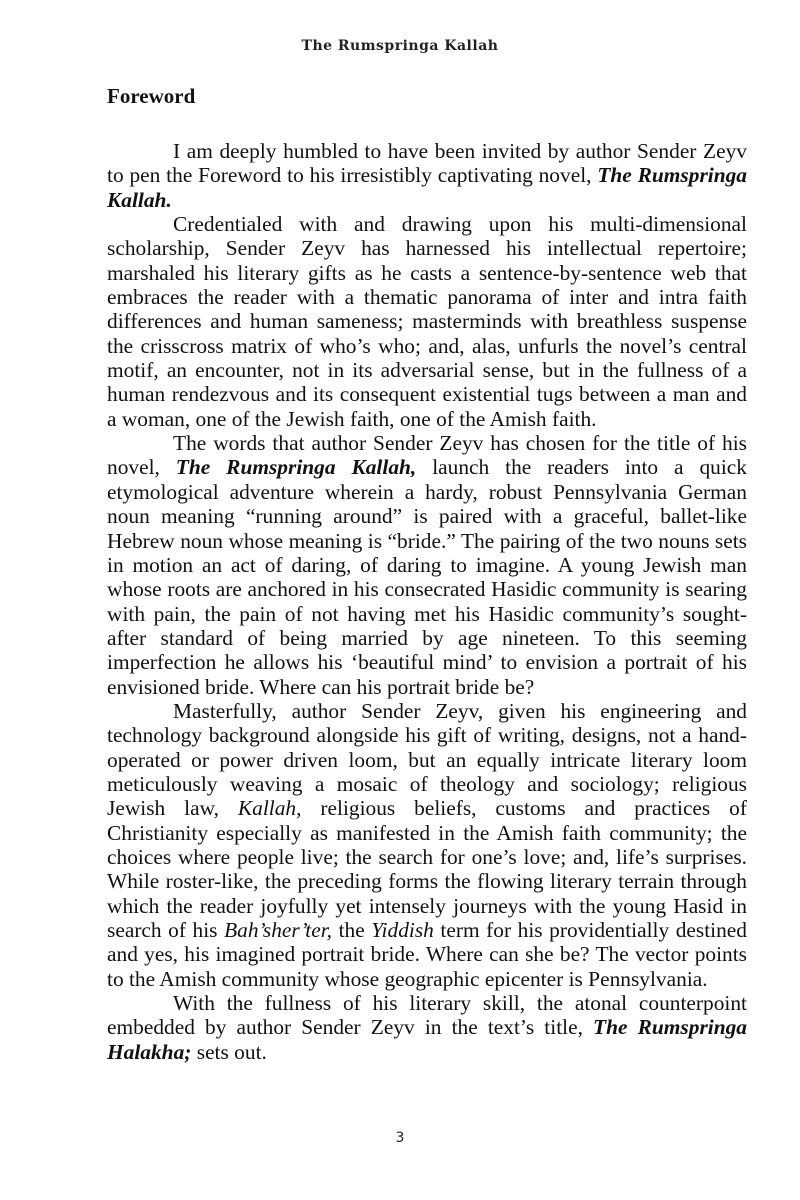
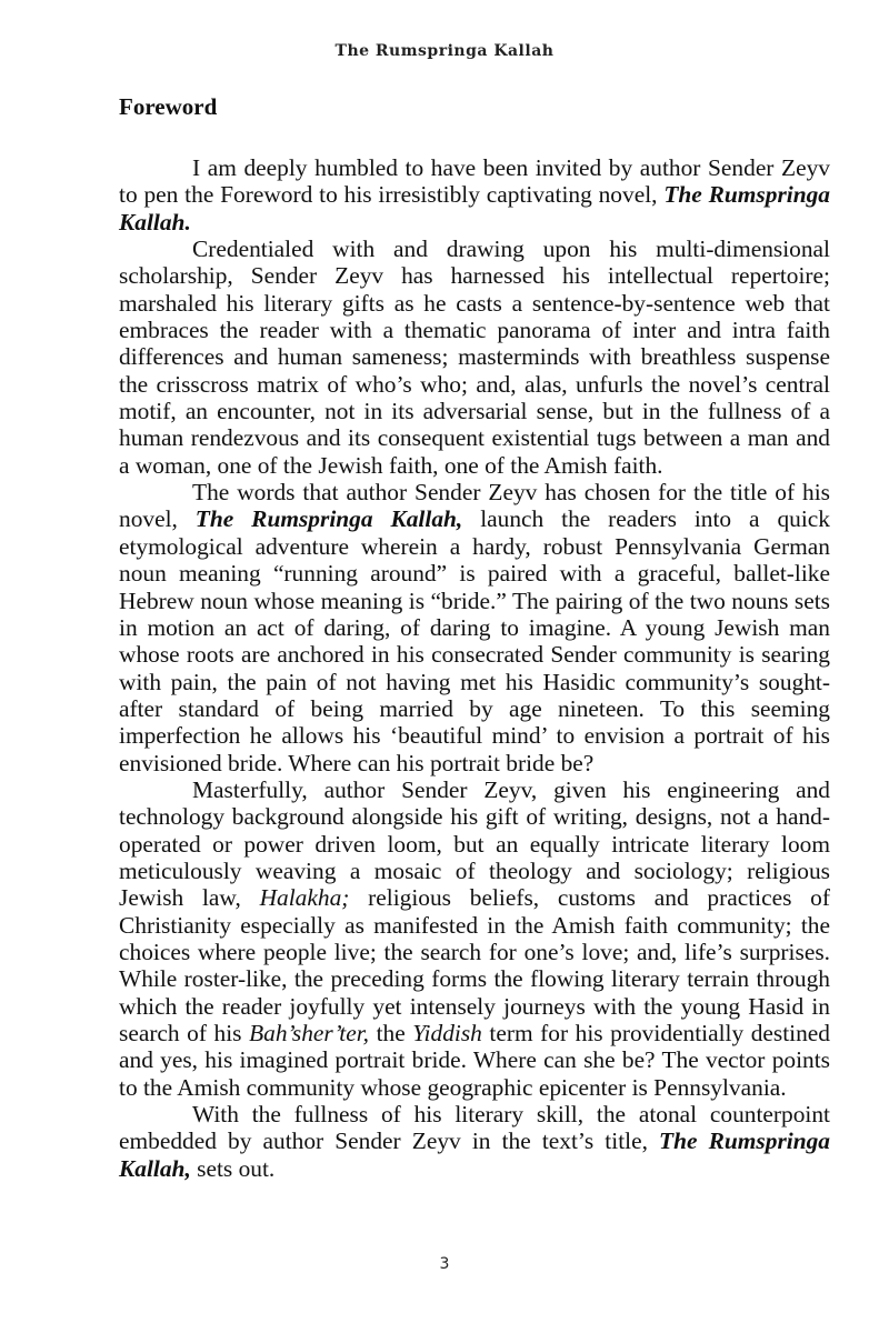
  The Rumspringa Kallah
  Foreword
  I am deeply humbled to have been invited by author Sender Zeyv
  to pen the Foreword to his irresistibly captivating novel, The Rumspringa
  Kallah.
  Credentialed with and drawing upon his multi-dimensional
  scholarship, Sender Zeyv has harnessed his intellectual repertoire;
  marshaled his literary gifts as he casts a sentence-by-sentence web that
  embraces the reader with a thematic panorama of inter and intra faith
  differences and human sameness; masterminds with breathless suspense
  the crisscross matrix of who’s who; and, alas, unfurls the novel’s central
  motif, an encounter, not in its adversarial sense, but in the fullness of a
  human rendezvous and its consequent existential tugs between a man and
  a woman, one of the Jewish faith, one of the Amish faith.
  The words that author Sender Zeyv has chosen for the title of his
  novel, The Rumspringa Kallah, launch the readers into a quick
  etymological adventure wherein a hardy, robust Pennsylvania German
  noun meaning “running around” is paired with a graceful, ballet-like
  Hebrew noun whose meaning is “bride.” The pairing of the two nouns sets
  in motion an act of daring, of daring to imagine. A young Jewish man
- whose roots are anchored in his consecrated Hasidic community is searing
+ whose roots are anchored in his consecrated Sender community is searing
  with pain, the pain of not having met his Hasidic community’s sought-
  after standard of being married by age nineteen. To this seeming
  imperfection he allows his ‘beautiful mind’ to envision a portrait of his
  envisioned bride. Where can his portrait bride be?
  Masterfully, author Sender Zeyv, given his engineering and
  technology background alongside his gift of writing, designs, not a hand-
  operated or power driven loom, but an equally intricate literary loom
  meticulously weaving a mosaic of theology and sociology; religious
- Jewish law, Kallah, religious beliefs, customs and practices of
+ Jewish law, Halakha; religious beliefs, customs and practices of
  Christianity especially as manifested in the Amish faith community; the
  choices where people live; the search for one’s love; and, life’s surprises.
  While roster-like, the preceding forms the flowing literary terrain through
  which the reader joyfully yet intensely journeys with the young Hasid in
  search of his Bah’sher’ter, the Yiddish term for his providentially destined
  and yes, his imagined portrait bride. Where can she be? The vector points
  to the Amish community whose geographic epicenter is Pennsylvania.
  With the fullness of his literary skill, the atonal counterpoint
  embedded by author Sender Zeyv in the text’s title, The Rumspringa
- Halakha; sets out.
+ Kallah, sets out.
  3
